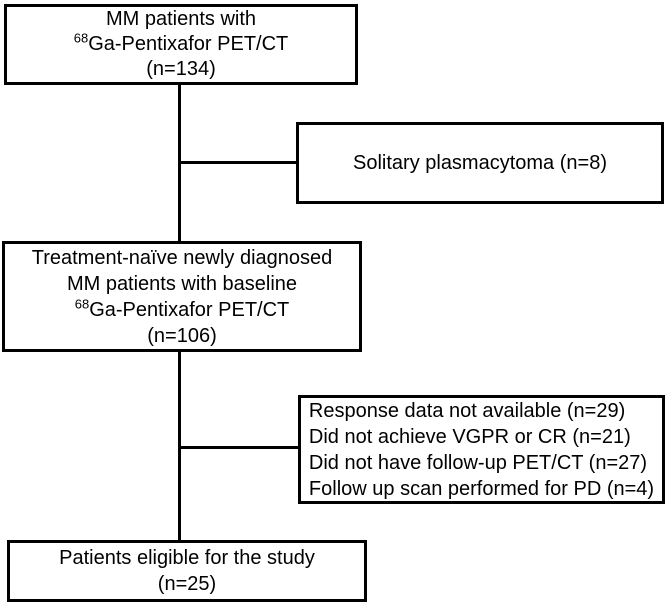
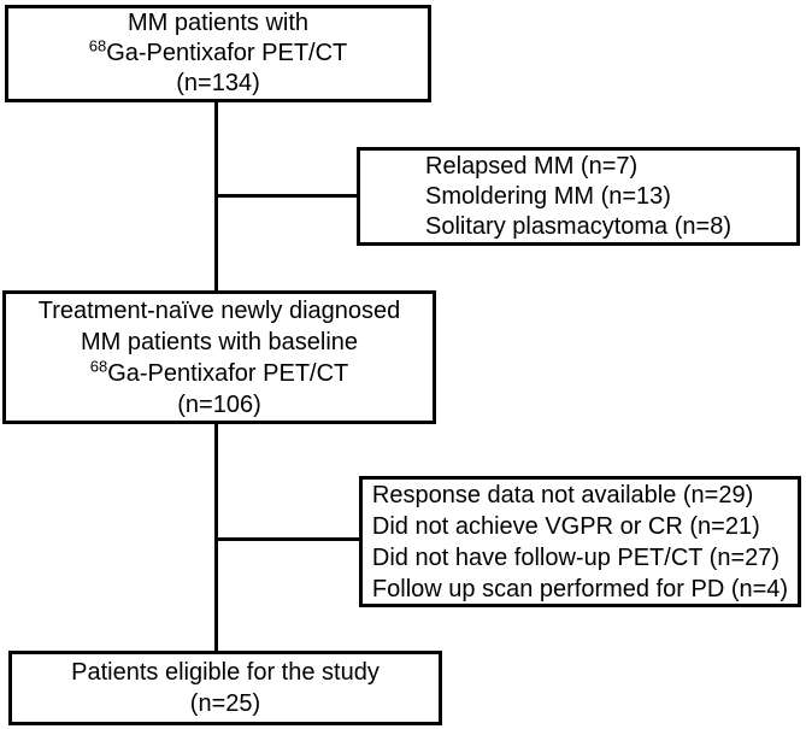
  MM patients with
  68Ga-Pentixafor PET/CT
  (n=134)
+ Relapsed MM (n=7)
+ Smoldering MM (n=13)
  Solitary plasmacytoma (n=8)
  Treatment-naïve newly diagnosed
  MM patients with baseline
  68Ga-Pentixafor PET/CT
  (n=106)
  Response data not available (n=29)
  Did not achieve VGPR or CR (n=21)
  Did not have follow-up PET/CT (n=27)
  Follow up scan performed for PD (n=4)
  Patients eligible for the study
  (n=25)
